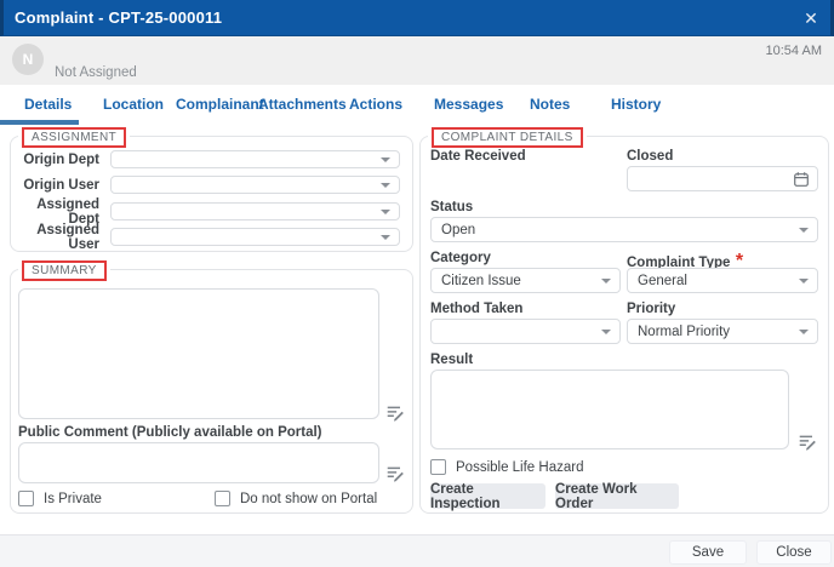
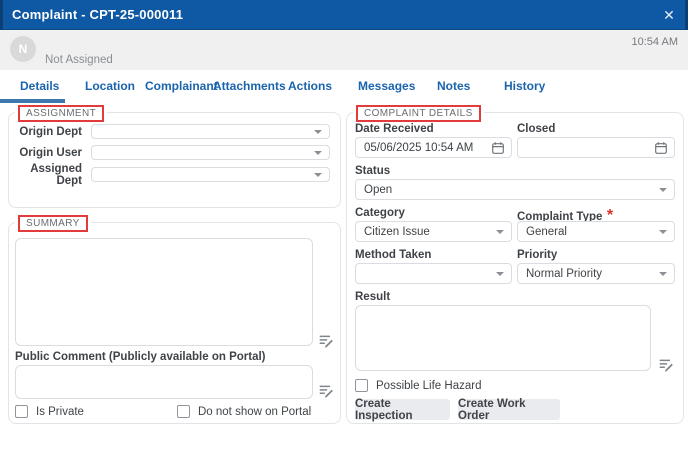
  Complaint - CPT-25-000011
  ✕
  N
  Not Assigned
  10:54 AM
  Details
  Location
  Complainant
  Attachments
  Actions
  Messages
  Notes
  History
  ASSIGNMENT
  Origin Dept
  Origin User
  Assigned Dept
- Assigned User
  SUMMARY
  Public Comment (Publicly available on Portal)
  Is Private
  Do not show on Portal
  COMPLAINT DETAILS
  Date Received
  Closed
+ 05/06/2025 10:54 AM
  Status
  Open
  Category
  Complaint Type *
  Citizen Issue
  General
  Method Taken
  Priority
  Normal Priority
  Result
  Possible Life Hazard
  Create Inspection
  Create Work Order
- Save
- Close
